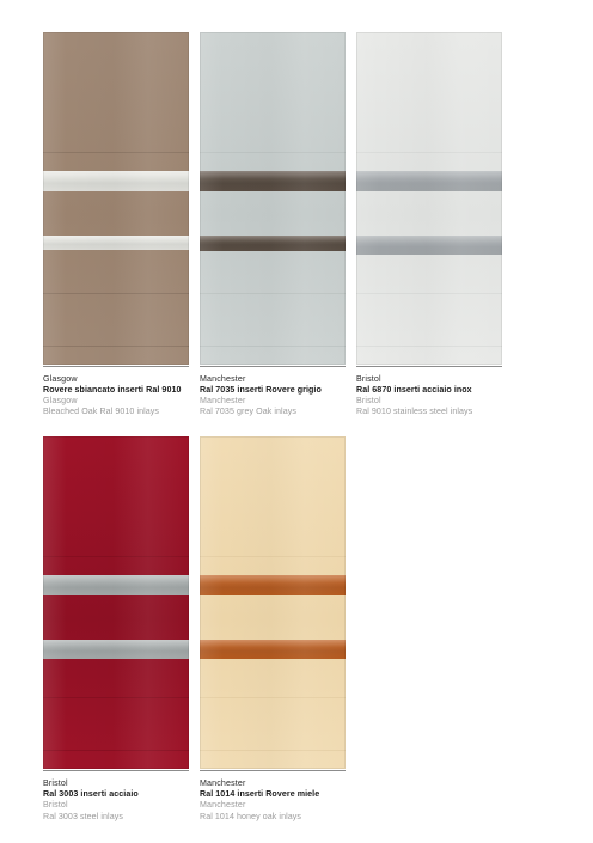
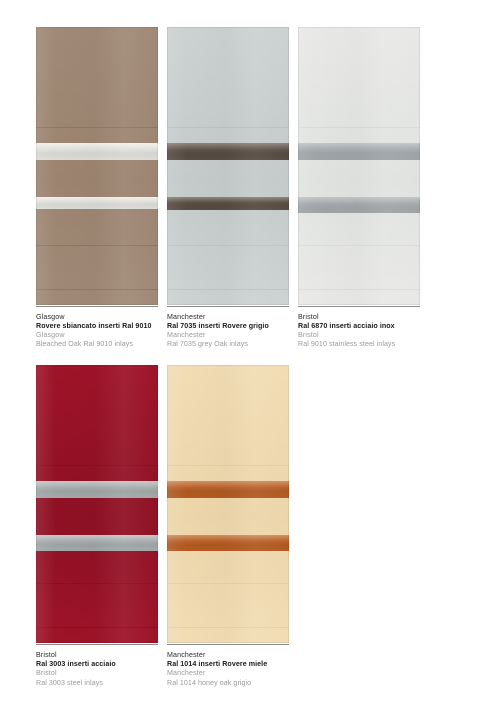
  Glasgow
  Rovere sbiancato inserti Ral 9010
  Glasgow
  Bleached Oak Ral 9010 inlays
  Manchester
  Ral 7035 inserti Rovere grigio
  Manchester
  Ral 7035 grey Oak inlays
  Bristol
  Ral 6870 inserti acciaio inox
  Bristol
  Ral 9010 stainless steel inlays
  Bristol
  Ral 3003 inserti acciaio
  Bristol
  Ral 3003 steel inlays
  Manchester
  Ral 1014 inserti Rovere miele
  Manchester
- Ral 1014 honey oak inlays
+ Ral 1014 honey oak grigio
